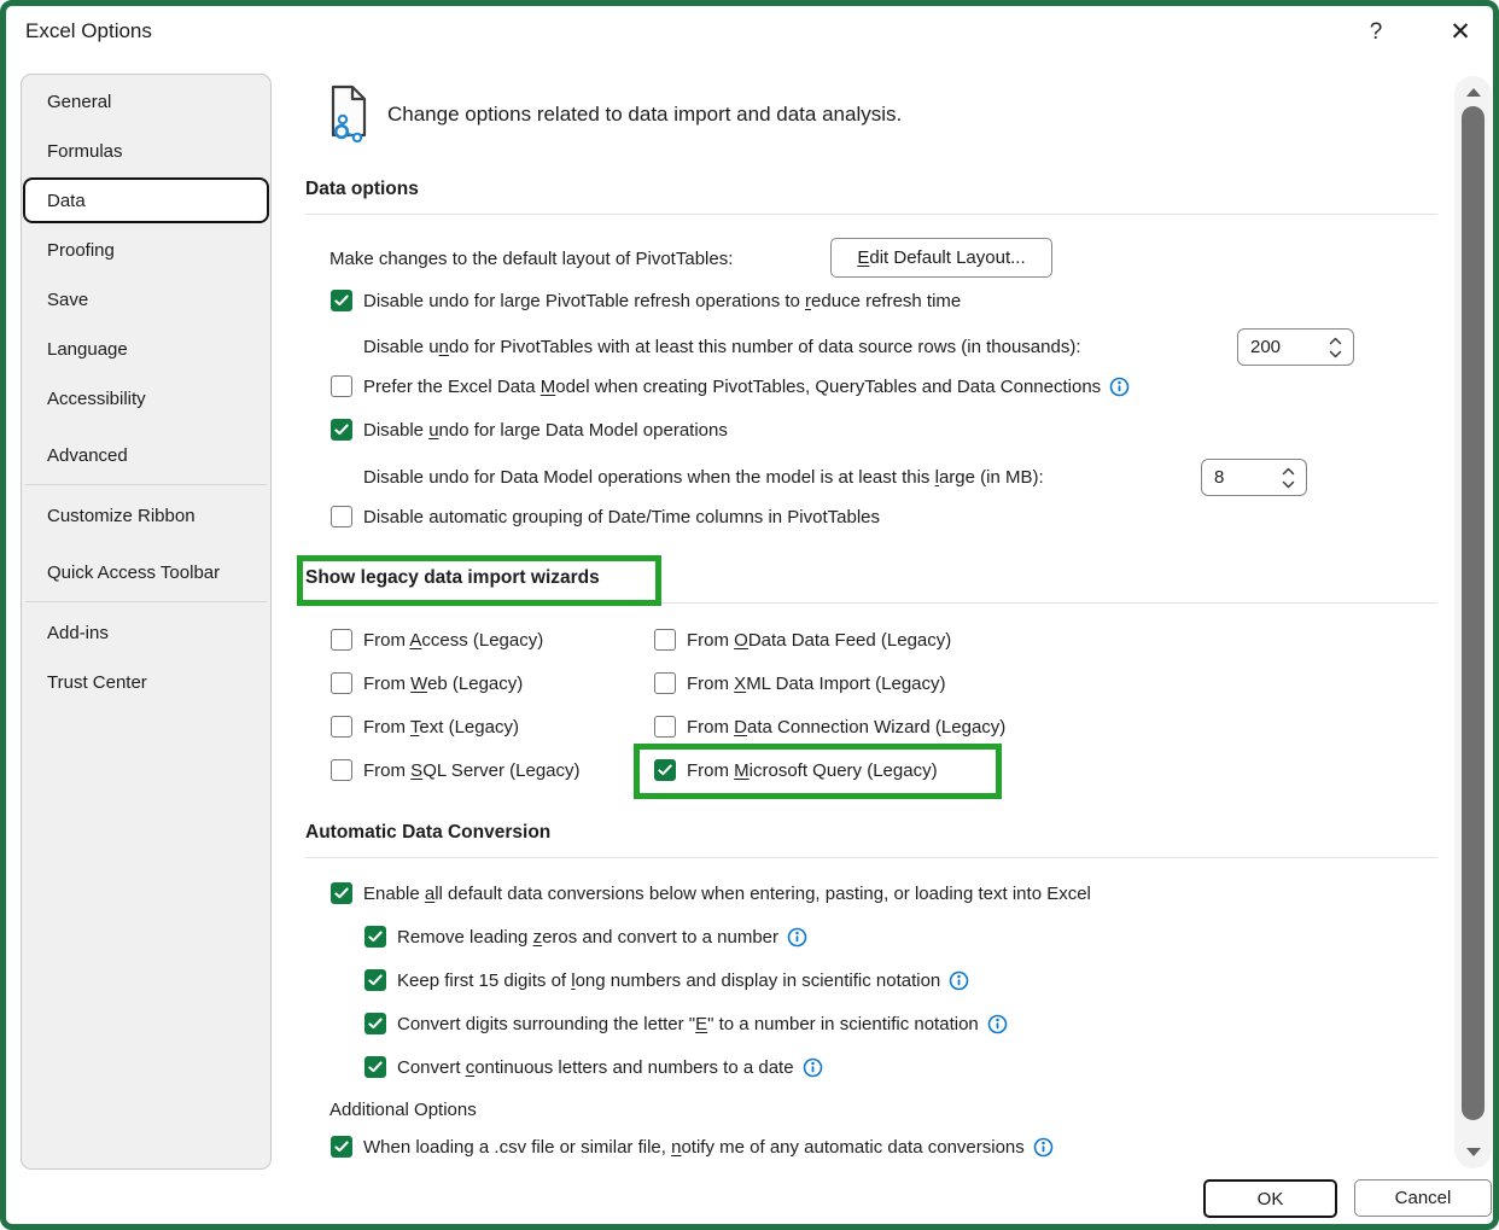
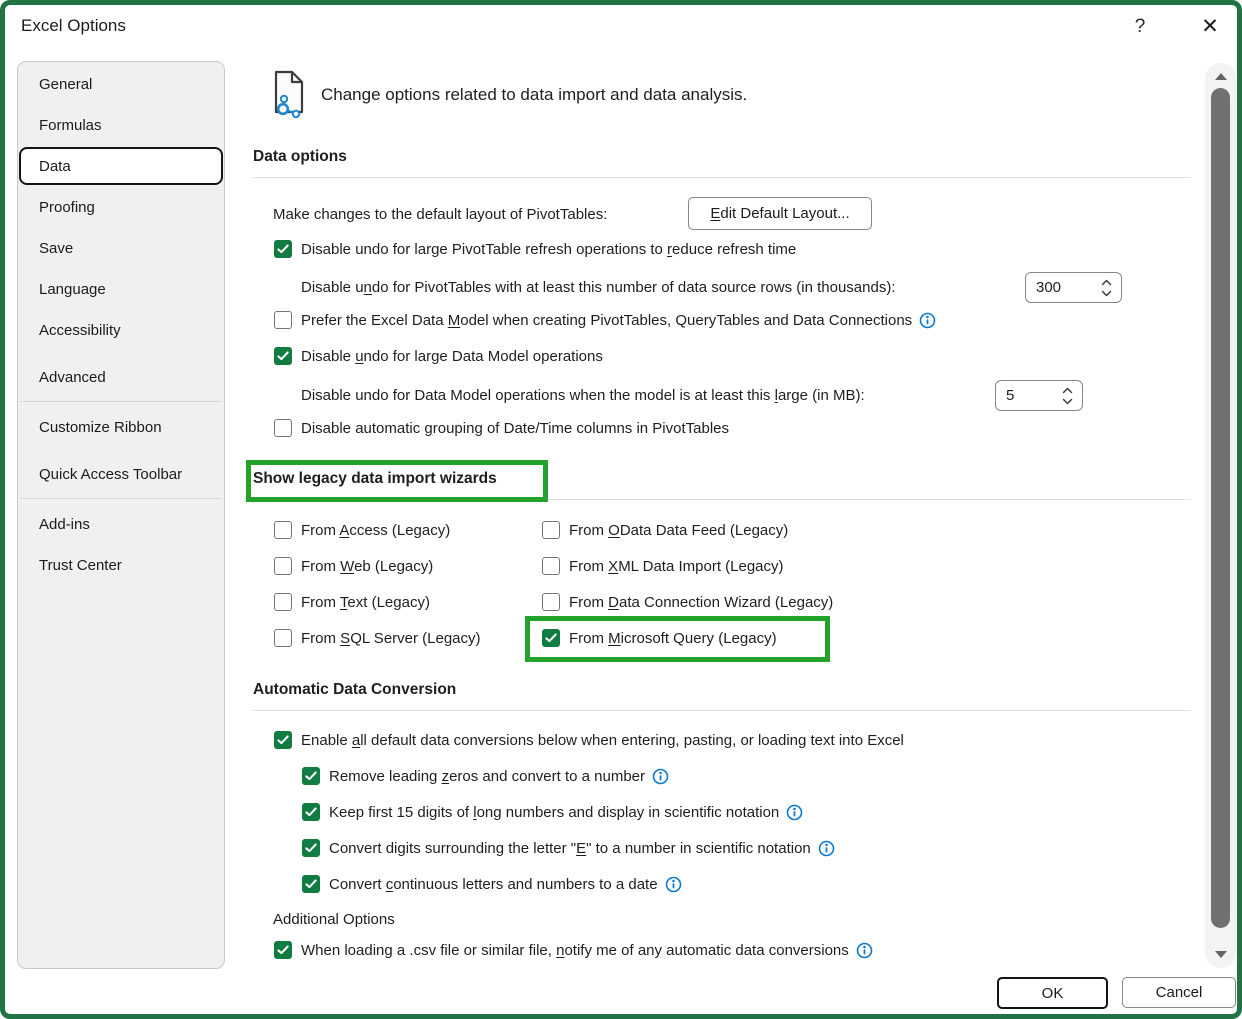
  Excel Options
  ?
  ✕
  General
  Formulas
  Data
  Proofing
  Save
  Language
  Accessibility
  Advanced
  Customize Ribbon
  Quick Access Toolbar
  Add-ins
  Trust Center
  Change options related to data import and data analysis.
  Data options
  Make changes to the default layout of PivotTables:
  E
  dit Default Layout...
  Disable undo for large PivotTable refresh operations to reduce refresh time
  Disable undo for PivotTables with at least this number of data source rows (in thousands):
- 200
+ 300
  Prefer the Excel Data Model when creating PivotTables, QueryTables and Data Connections
  Disable undo for large Data Model operations
  Disable undo for Data Model operations when the model is at least this large (in MB):
- 8
+ 5
  Disable automatic grouping of Date/Time columns in PivotTables
  Show legacy data import wizards
  From Access (Legacy)
  From OData Data Feed (Legacy)
  From Web (Legacy)
  From XML Data Import (Legacy)
  From Text (Legacy)
  From Data Connection Wizard (Legacy)
  From SQL Server (Legacy)
  From Microsoft Query (Legacy)
  Automatic Data Conversion
  Enable all default data conversions below when entering, pasting, or loading text into Excel
  Remove leading zeros and convert to a number
  Keep first 15 digits of long numbers and display in scientific notation
  Convert digits surrounding the letter "E" to a number in scientific notation
  Convert continuous letters and numbers to a date
  Additional Options
  When loading a .csv file or similar file, notify me of any automatic data conversions
  OK
  Cancel
